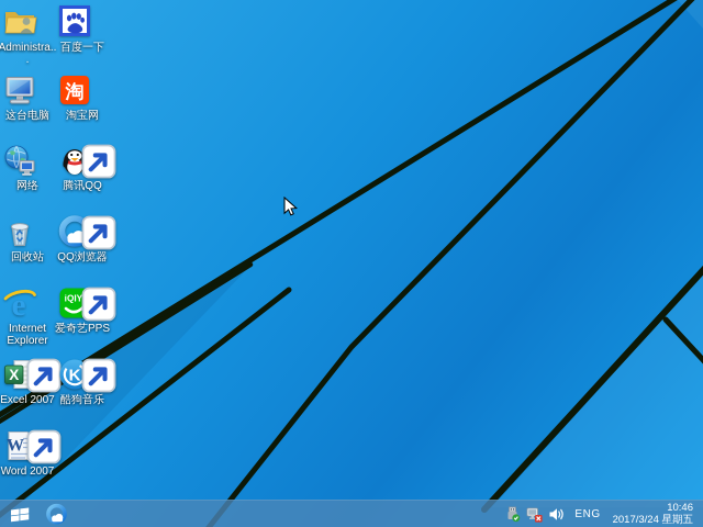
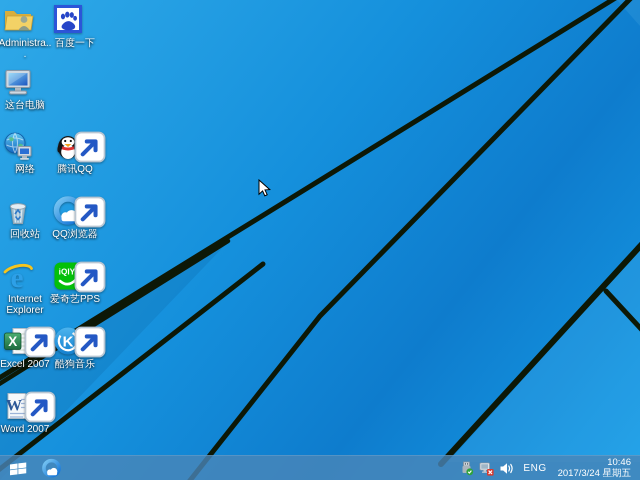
  Administra...
  百度一下
  这台电脑
- 淘宝网
  网络
  腾讯QQ
  回收站
  QQ浏览器
  Internet Explorer
  爱奇艺PPS
  Excel 2007
  酷狗音乐
  Word 2007
  ENG
  10:46
  2017/3/24 星期五
